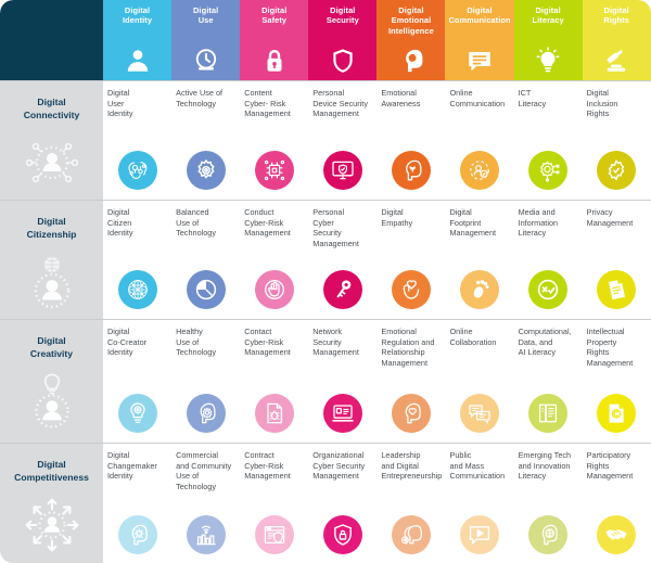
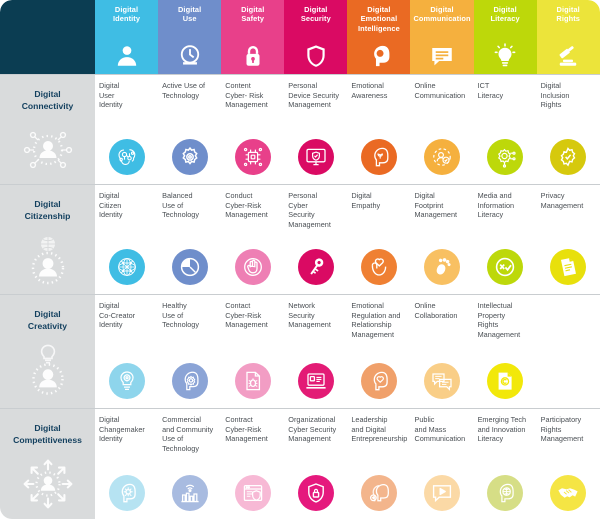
  Digital
  Identity
  Digital
  Use
  Digital
  Safety
  Digital
  Security
  Digital
  Emotional
  Intelligence
  Digital
  Communication
  Digital
  Literacy
  Digital
  Rights
  Digital
  Connectivity
  Digital
  User
  Identity
  Active Use of
  Technology
  Content
  Cyber- Risk
  Management
  Personal
  Device Security
  Management
  Emotional
  Awareness
  Online
  Communication
  ICT
  Literacy
  Digital
  Inclusion
  Rights
  Digital
  Citizenship
  Digital
  Citizen
  Identity
  Balanced
  Use of
  Technology
  Conduct
  Cyber-Risk
  Management
  Personal
  Cyber
  Security
  Management
  Digital
  Empathy
  Digital
  Footprint
  Management
  Media and
  Information
  Literacy
  Privacy
  Management
  Digital
  Creativity
  Digital
  Co-Creator
  Identity
  Healthy
  Use of
  Technology
  Contact
  Cyber-Risk
  Management
  Network
  Security
  Management
  Emotional
  Regulation and
  Relationship
  Management
  Online
  Collaboration
- Computational,
- Data, and
- AI Literacy
  Intellectual
  Property
  Rights
  Management
  Digital
  Competitiveness
  Digital
  Changemaker
  Identity
  Commercial
  and Community
  Use of
  Technology
  Contract
  Cyber-Risk
  Management
  Organizational
  Cyber Security
  Management
  Leadership
  and Digital
  Entrepreneurship
  Public
  and Mass
  Communication
  Emerging Tech
  and Innovation
  Literacy
  Participatory
  Rights
  Management
